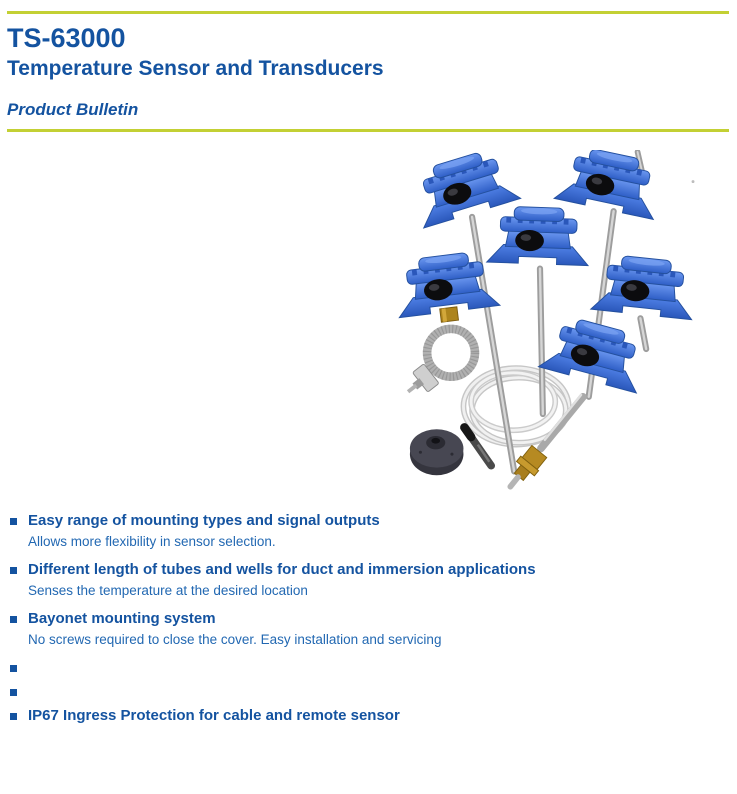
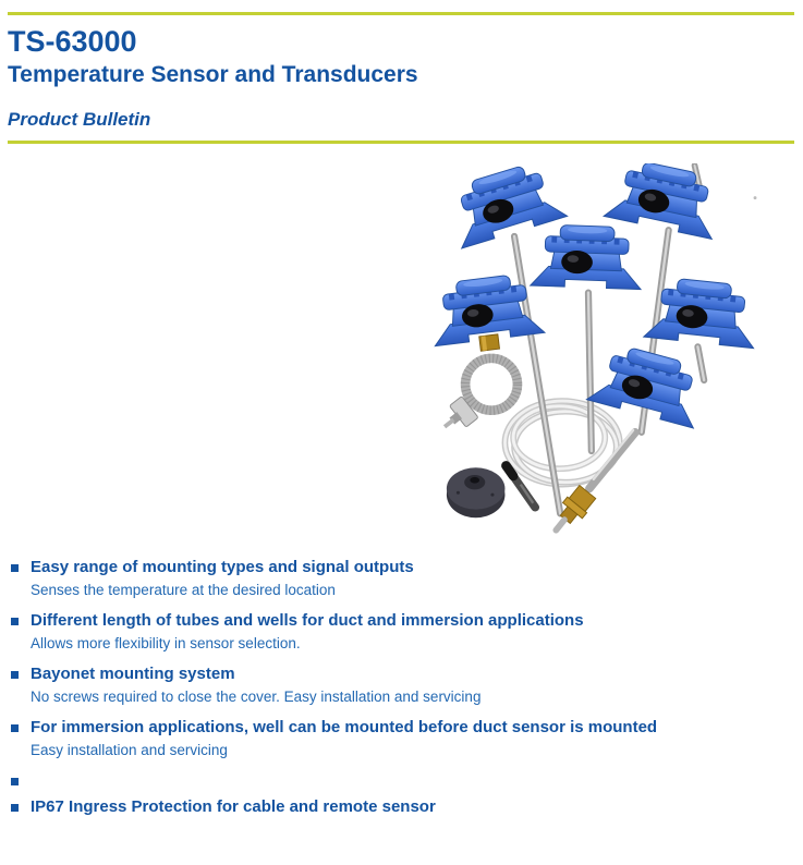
  TS-63000
  Temperature Sensor and Transducers
  Product Bulletin
  Easy range of mounting types and signal outputs
- Allows more flexibility in sensor selection.
+ Senses the temperature at the desired location
  Different length of tubes and wells for duct and immersion applications
- Senses the temperature at the desired location
+ Allows more flexibility in sensor selection.
  Bayonet mounting system
  No screws required to close the cover. Easy installation and servicing
+ For immersion applications, well can be mounted before duct sensor is mounted
+ Easy installation and servicing
  IP67 Ingress Protection for cable and remote sensor
